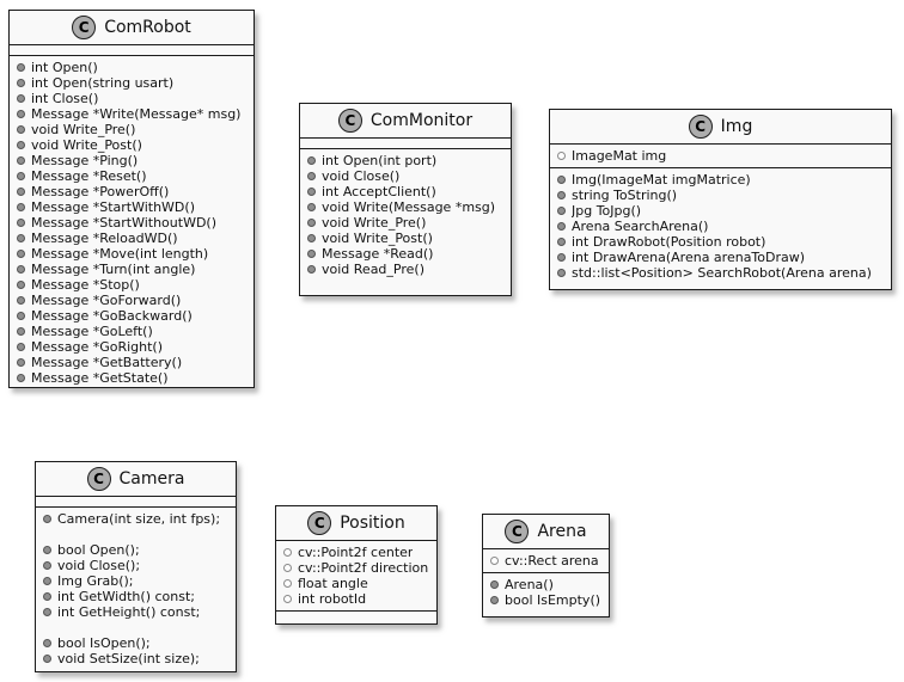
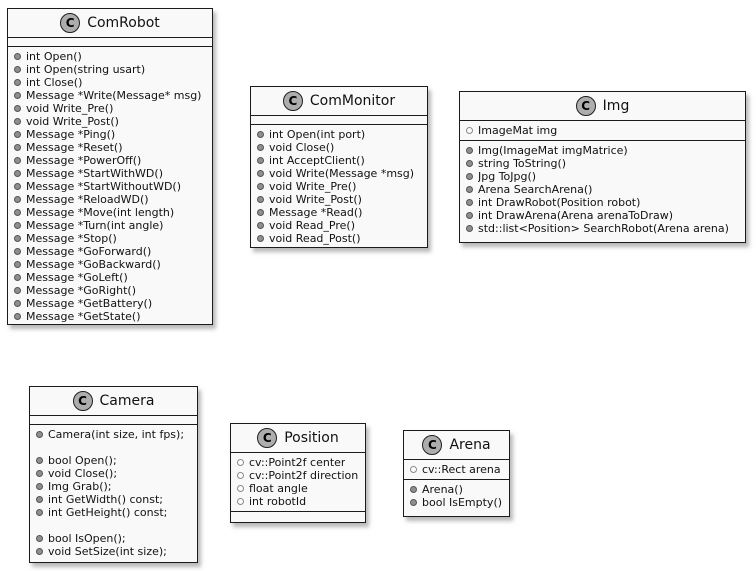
  C
  ComRobot
  int Open()
  int Open(string usart)
  int Close()
  Message *Write(Message* msg)
  void Write_Pre()
  void Write_Post()
  Message *Ping()
  Message *Reset()
  Message *PowerOff()
  Message *StartWithWD()
  Message *StartWithoutWD()
  Message *ReloadWD()
  Message *Move(int length)
  Message *Turn(int angle)
  Message *Stop()
  Message *GoForward()
  Message *GoBackward()
  Message *GoLeft()
  Message *GoRight()
  Message *GetBattery()
  Message *GetState()
  C
  ComMonitor
  int Open(int port)
  void Close()
  int AcceptClient()
  void Write(Message *msg)
  void Write_Pre()
  void Write_Post()
  Message *Read()
  void Read_Pre()
+ void Read_Post()
  C
  Img
  ImageMat img
  Img(ImageMat imgMatrice)
  string ToString()
  Jpg ToJpg()
  Arena SearchArena()
  int DrawRobot(Position robot)
  int DrawArena(Arena arenaToDraw)
  std::list<Position> SearchRobot(Arena arena)
  C
  Camera
  Camera(int size, int fps);
  bool Open();
  void Close();
  Img Grab();
  int GetWidth() const;
  int GetHeight() const;
  bool IsOpen();
  void SetSize(int size);
  C
  Position
  cv::Point2f center
  cv::Point2f direction
  float angle
  int robotId
  C
  Arena
  cv::Rect arena
  Arena()
  bool IsEmpty()
